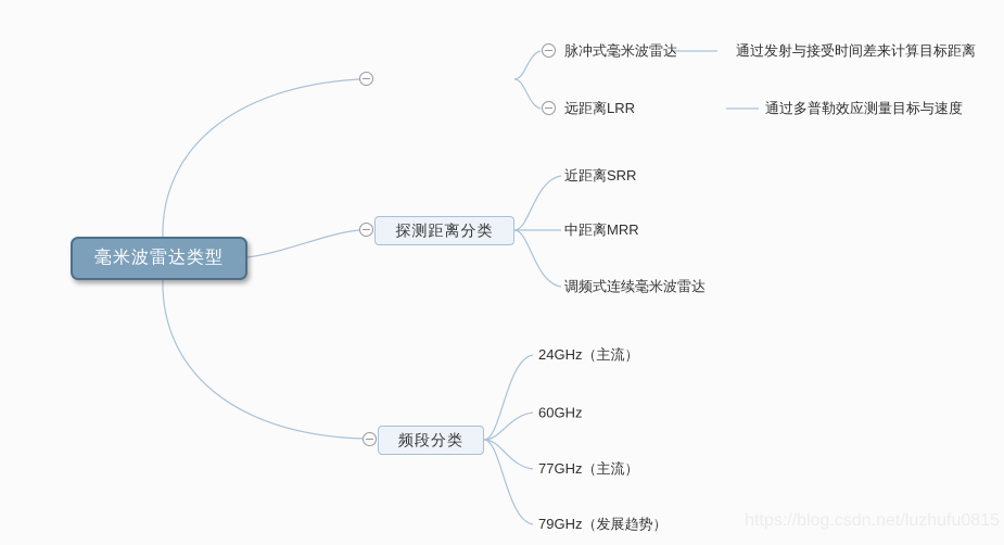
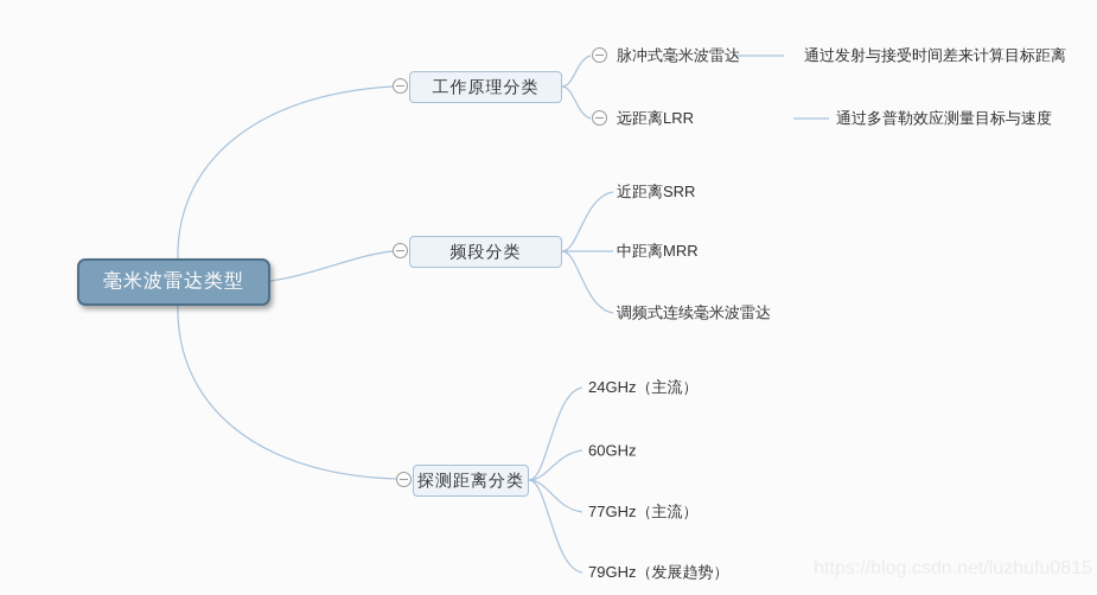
  毫米波雷达类型
+ 工作原理分类
  脉冲式毫米波雷达
  通过发射与接受时间差来计算目标距离
  远距离LRR
  通过多普勒效应测量目标与速度
- 探测距离分类
+ 频段分类
  近距离SRR
  中距离MRR
  调频式连续毫米波雷达
- 频段分类
+ 探测距离分类
  24GHz（主流）
  60GHz
  77GHz（主流）
  79GHz（发展趋势）
